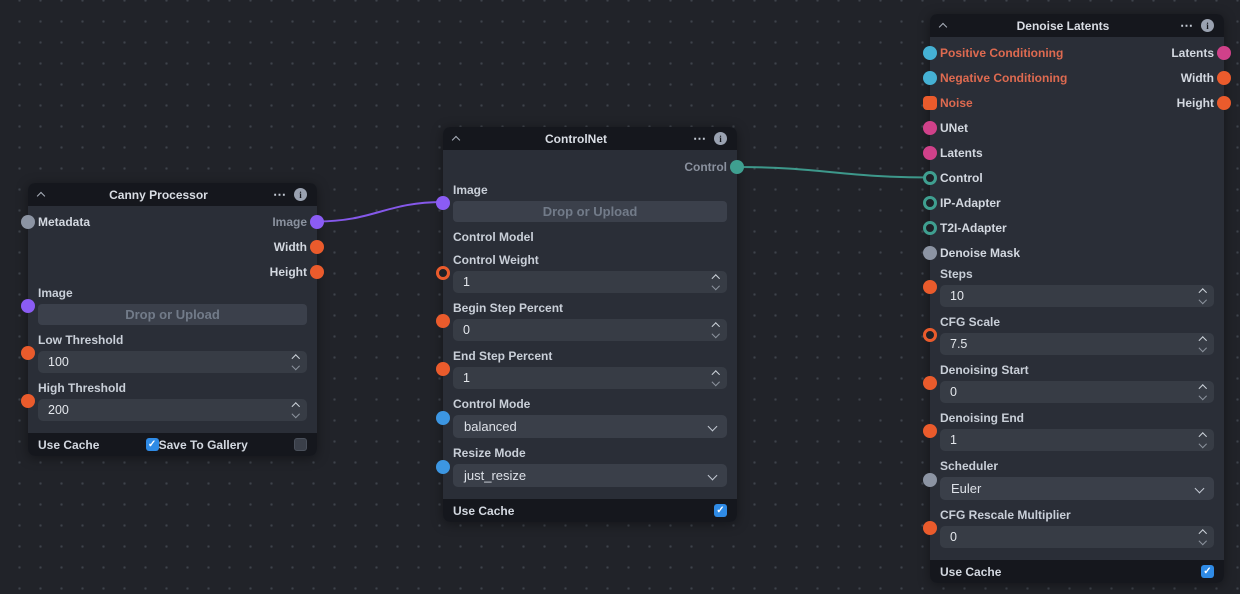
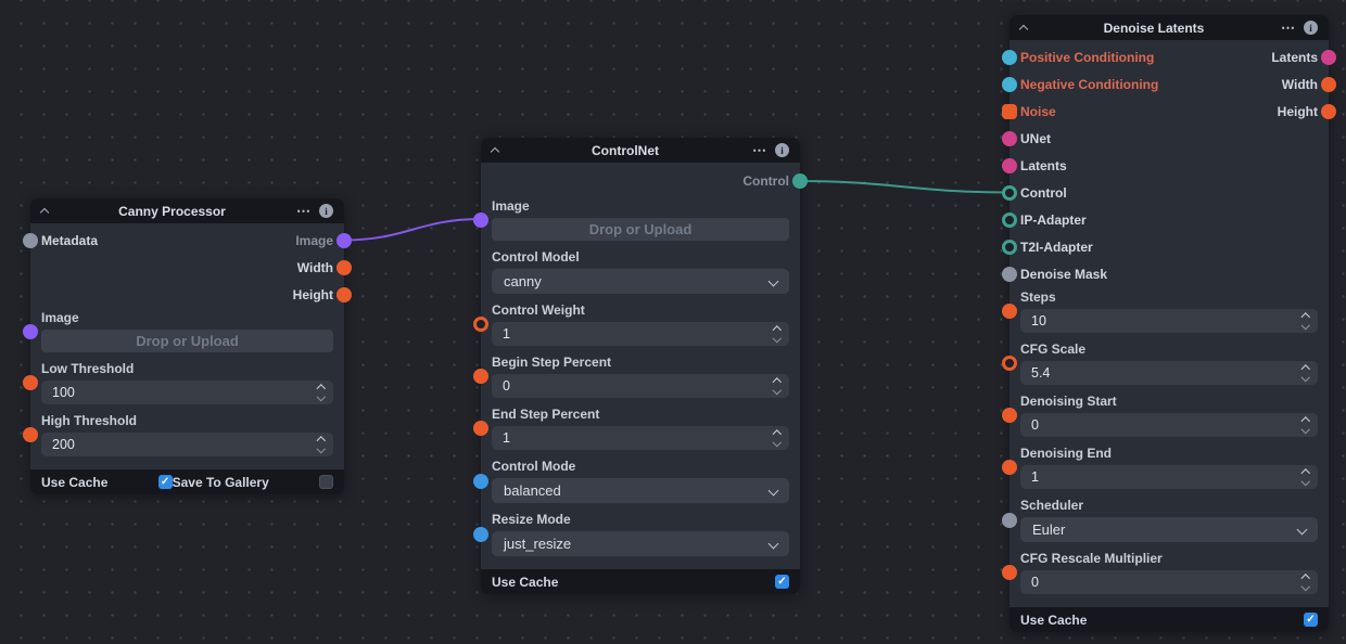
  Canny Processor
  ⋯
  i
  Metadata
  Image
  Width
  Height
  Image
  Drop or Upload
  Low Threshold
  100
  High Threshold
  200
  Use Cache
  ✓
  Save To Gallery
  ControlNet
  ⋯
  i
  Control
  Image
  Drop or Upload
  Control Model
+ canny
  Control Weight
  1
  Begin Step Percent
  0
  End Step Percent
  1
  Control Mode
  balanced
  Resize Mode
  just_resize
  Use Cache
  ✓
  Denoise Latents
  ⋯
  i
  Positive Conditioning
  Latents
  Negative Conditioning
  Width
  Noise
  Height
  UNet
  Latents
  Control
  IP-Adapter
  T2I-Adapter
  Denoise Mask
  Steps
  10
  CFG Scale
- 7.5
+ 5.4
  Denoising Start
  0
  Denoising End
  1
  Scheduler
  Euler
  CFG Rescale Multiplier
  0
  Use Cache
  ✓
